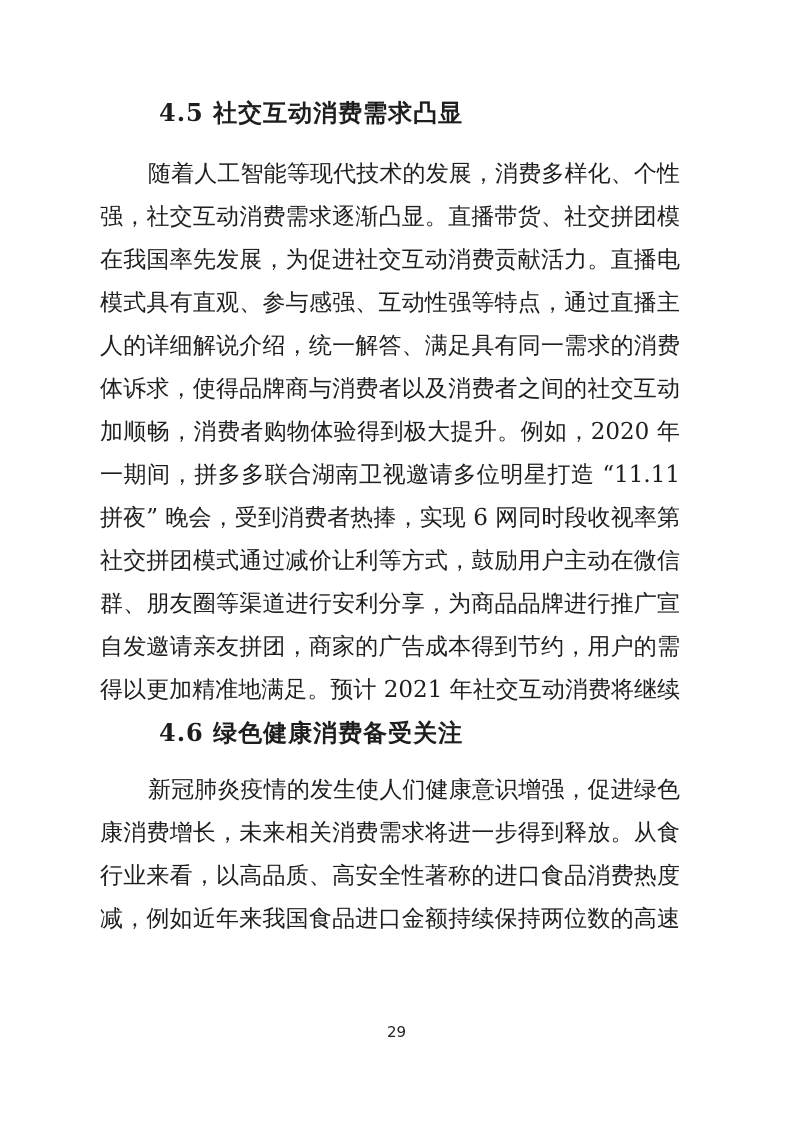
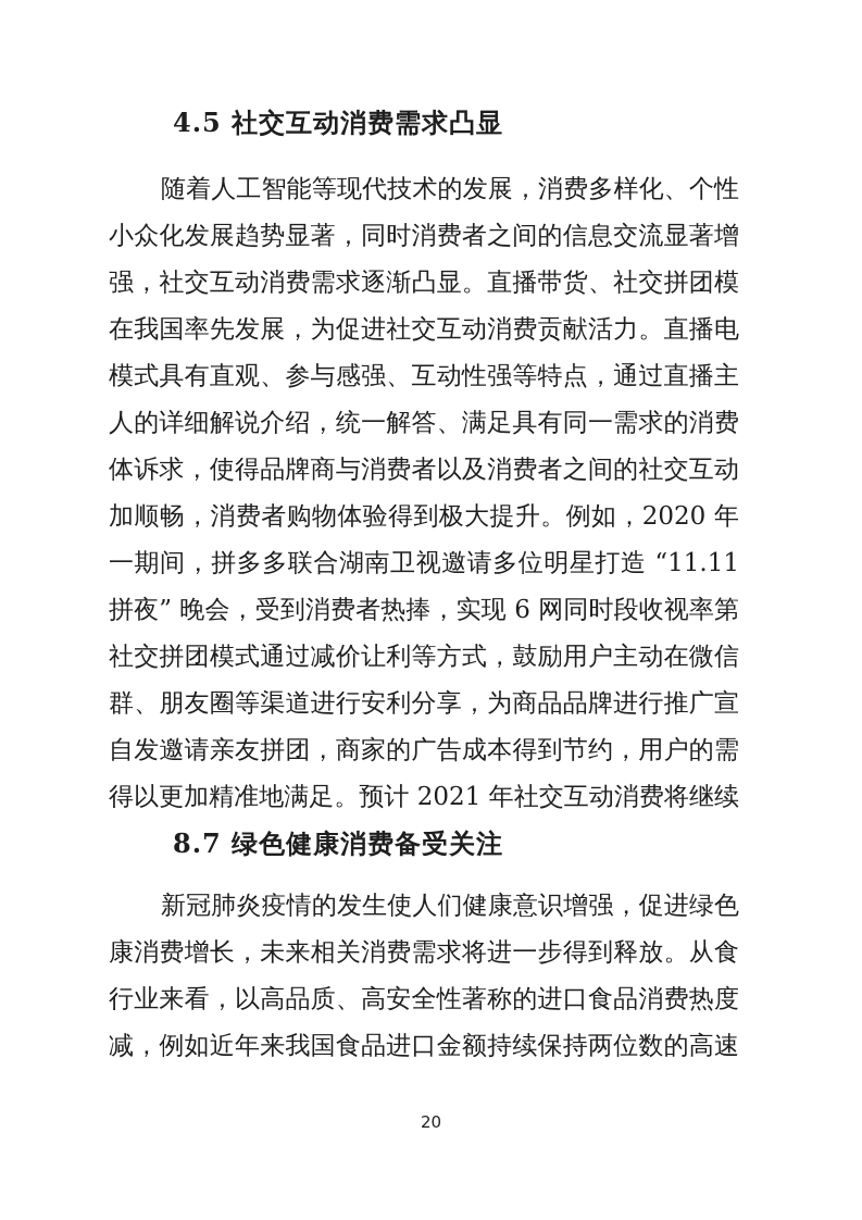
  4.5 社交互动消费需求凸显
  随着人工智能等现代技术的发展，消费多样化、个性
+ 小众化发展趋势显著，同时消费者之间的信息交流显著增
  强，社交互动消费需求逐渐凸显。直播带货、社交拼团模
  在我国率先发展，为促进社交互动消费贡献活力。直播电
  模式具有直观、参与感强、互动性强等特点，通过直播主
  人的详细解说介绍，统一解答、满足具有同一需求的消费
  体诉求，使得品牌商与消费者以及消费者之间的社交互动
  加顺畅，消费者购物体验得到极大提升。例如，2020 年
  一期间，拼多多联合湖南卫视邀请多位明星打造 “11.11
  拼夜” 晚会，受到消费者热捧，实现 6 网同时段收视率第
  社交拼团模式通过减价让利等方式，鼓励用户主动在微信
  群、朋友圈等渠道进行安利分享，为商品品牌进行推广宣
  自发邀请亲友拼团，商家的广告成本得到节约，用户的需
  得以更加精准地满足。预计 2021 年社交互动消费将继续
- 4.6 绿色健康消费备受关注
+ 8.7 绿色健康消费备受关注
  新冠肺炎疫情的发生使人们健康意识增强，促进绿色
  康消费增长，未来相关消费需求将进一步得到释放。从食
  行业来看，以高品质、高安全性著称的进口食品消费热度
  减，例如近年来我国食品进口金额持续保持两位数的高速
- 29
+ 20
